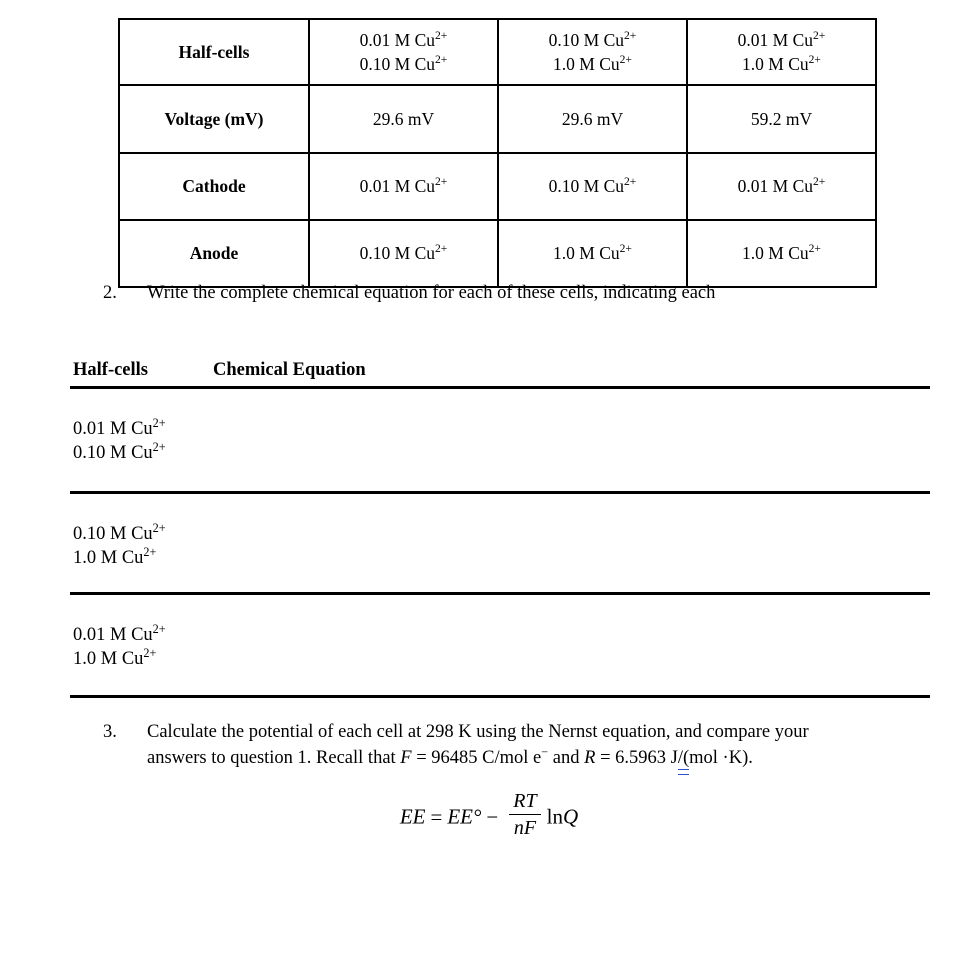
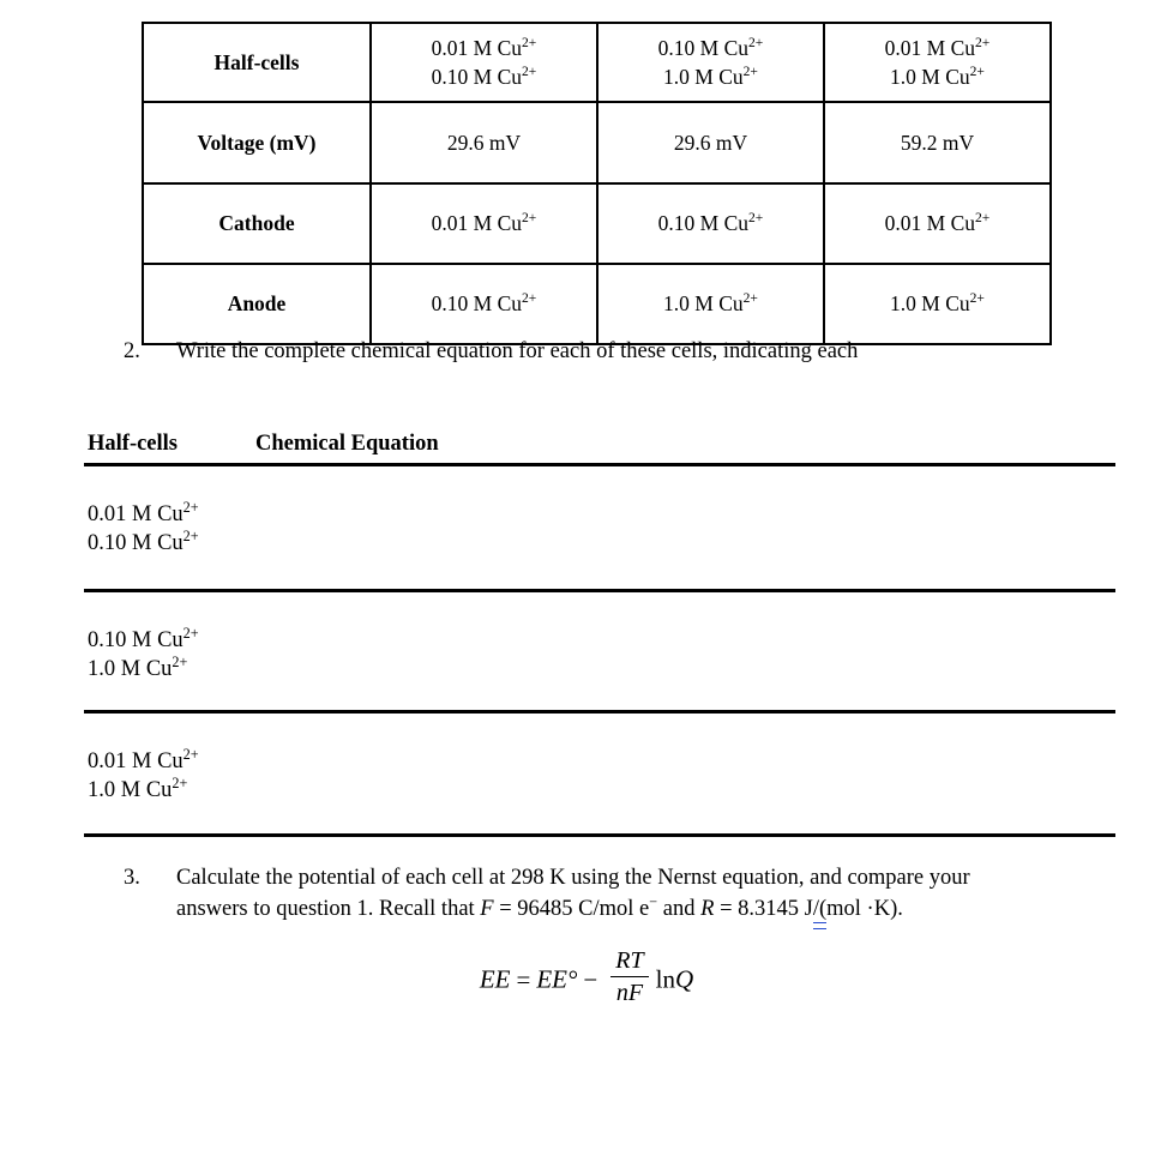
  Half-cells	0.01 M Cu2+ 0.10 M Cu2+	0.10 M Cu2+ 1.0 M Cu2+	0.01 M Cu2+ 1.0 M Cu2+
  Voltage (mV)	29.6 mV	29.6 mV	59.2 mV
  Cathode	0.01 M Cu2+	0.10 M Cu2+	0.01 M Cu2+
  Anode	0.10 M Cu2+	1.0 M Cu2+	1.0 M Cu2+
  2.
  Write the complete chemical equation for each of these cells, indicating each
  Half-cells
  Chemical Equation
  0.01 M Cu2+
  0.10 M Cu2+
  0.10 M Cu2+
  1.0 M Cu2+
  0.01 M Cu2+
  1.0 M Cu2+
  3.
  Calculate the potential of each cell at 298 K using the Nernst equation, and compare your
- answers to question 1. Recall that F = 96485 C/mol e− and R = 6.5963 J/(mol ·K).
+ answers to question 1. Recall that F = 96485 C/mol e− and R = 8.3145 J/(mol ·K).
  EE = EE° −
  RT
  nF
  lnQ
